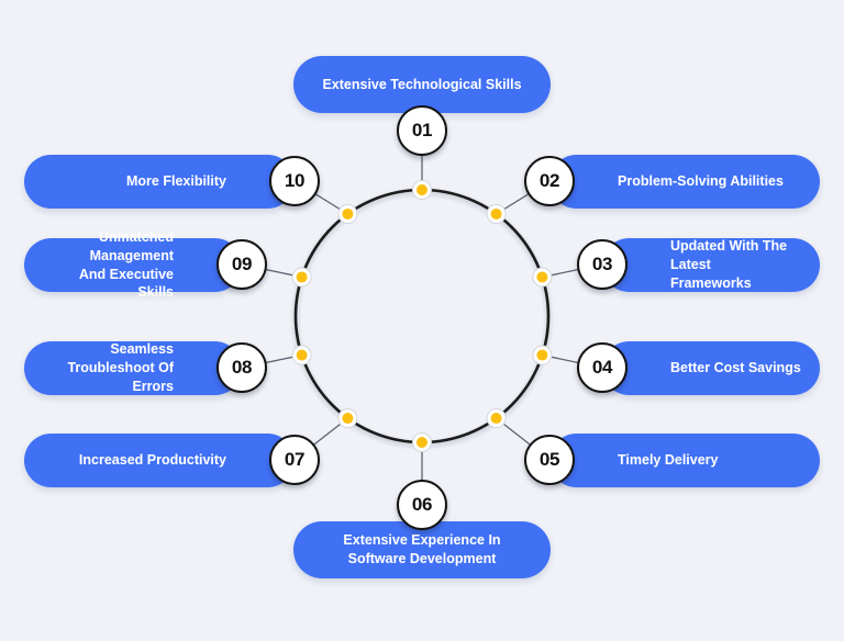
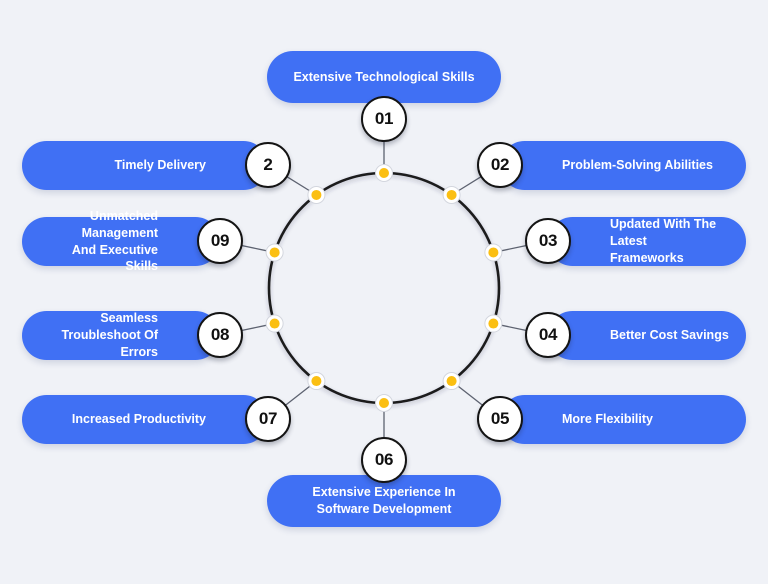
  Extensive Technological Skills
  Problem-Solving Abilities
  Updated With The Latest
  Frameworks
  Better Cost Savings
- Timely Delivery
+ More Flexibility
  Extensive Experience In
  Software Development
  Increased Productivity
  Seamless
  Troubleshoot Of Errors
  Unmatched Management
  And Executive Skills
- More Flexibility
+ Timely Delivery
  01
  02
  03
  04
  05
  06
  07
  08
  09
- 10
+ 2
